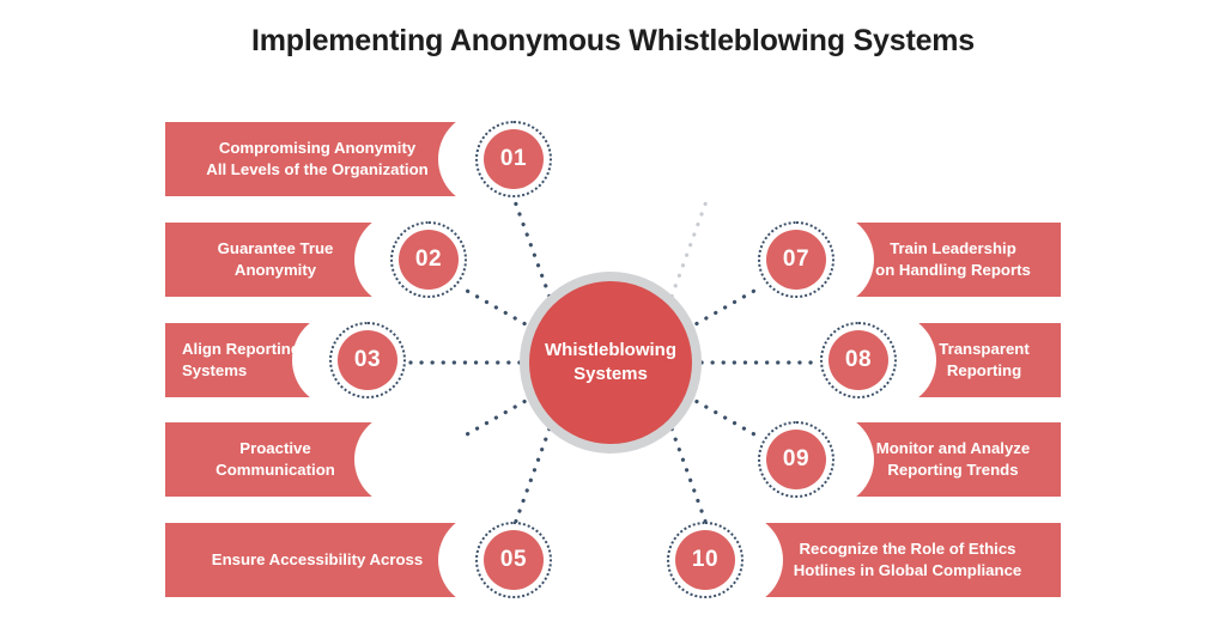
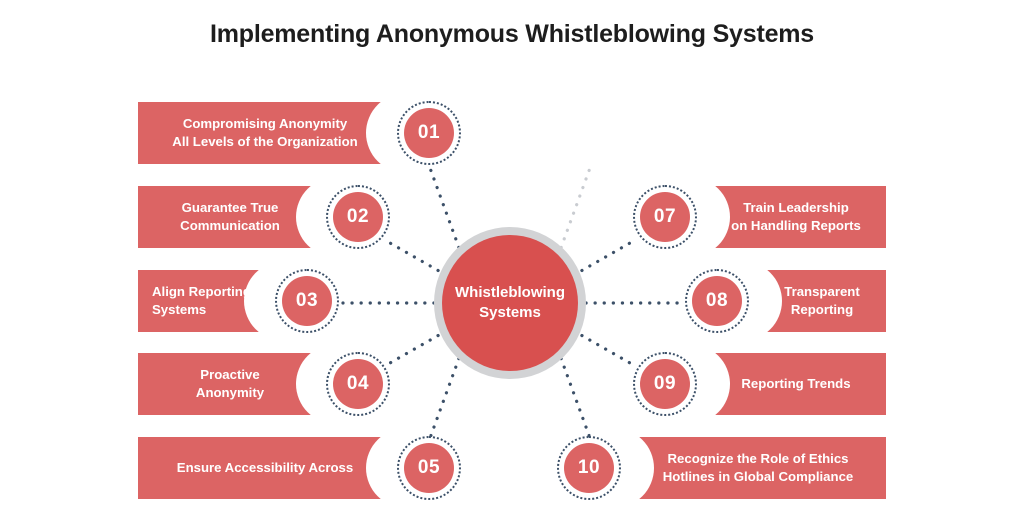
  Implementing Anonymous Whistleblowing Systems
  Compromising Anonymity
  All Levels of the Organization
  01
  Guarantee True
- Anonymity
+ Communication
  02
  Align Reportin
  Systems
  03
  Proactive
- Communication
+ Anonymity
+ 04
  Ensure Accessibility Across
  05
  Train Leadership
  on Handling Reports
  07
  Transparent
  Reporting
  08
- Monitor and Analyze
  Reporting Trends
  09
  Recognize the Role of Ethics
  Hotlines in Global Compliance
  10
  Whistleblowing
  Systems
